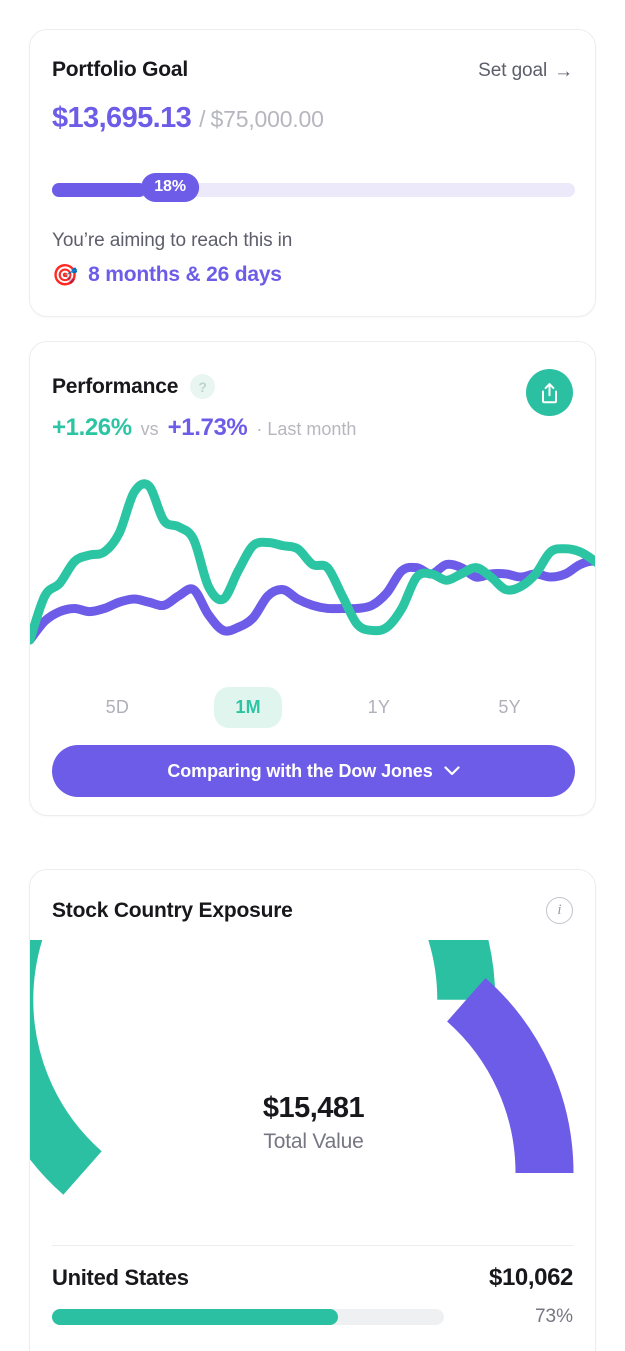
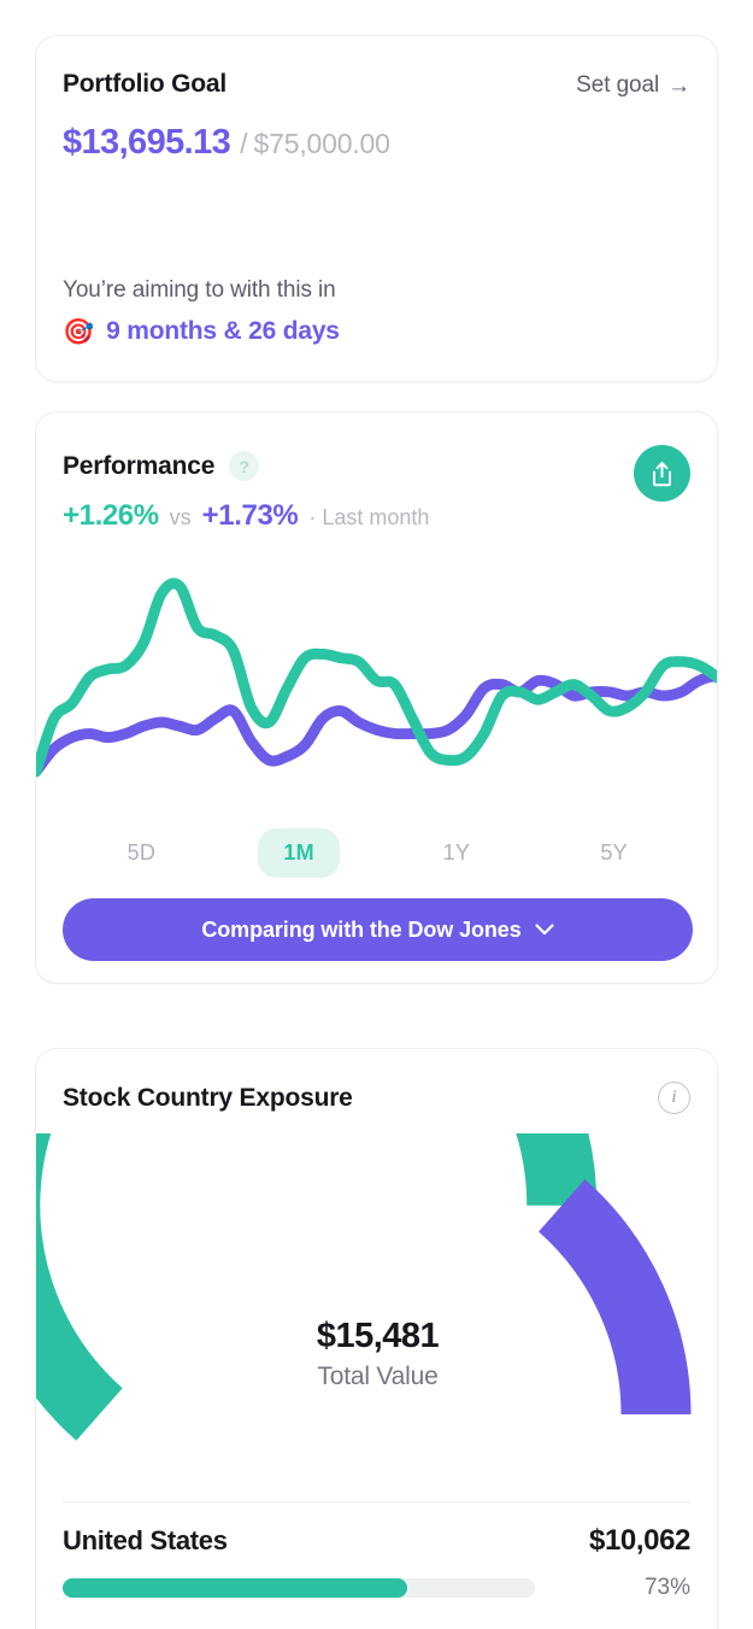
  Portfolio Goal
  Set goal
  →
  $13,695.13
  /
  $75,000.00
- 18%
- You’re aiming to reach this in
+ You’re aiming to with this in
  🎯
- 8 months & 26 days
+ 9 months & 26 days
  Performance
  ?
  +1.26%
  vs
  +1.73%
  · Last month
  5D
  1M
  1Y
  5Y
  Comparing with the Dow Jones
  Stock Country Exposure
  i
  $15,481
  Total Value
  United States
  $10,062
  73%
